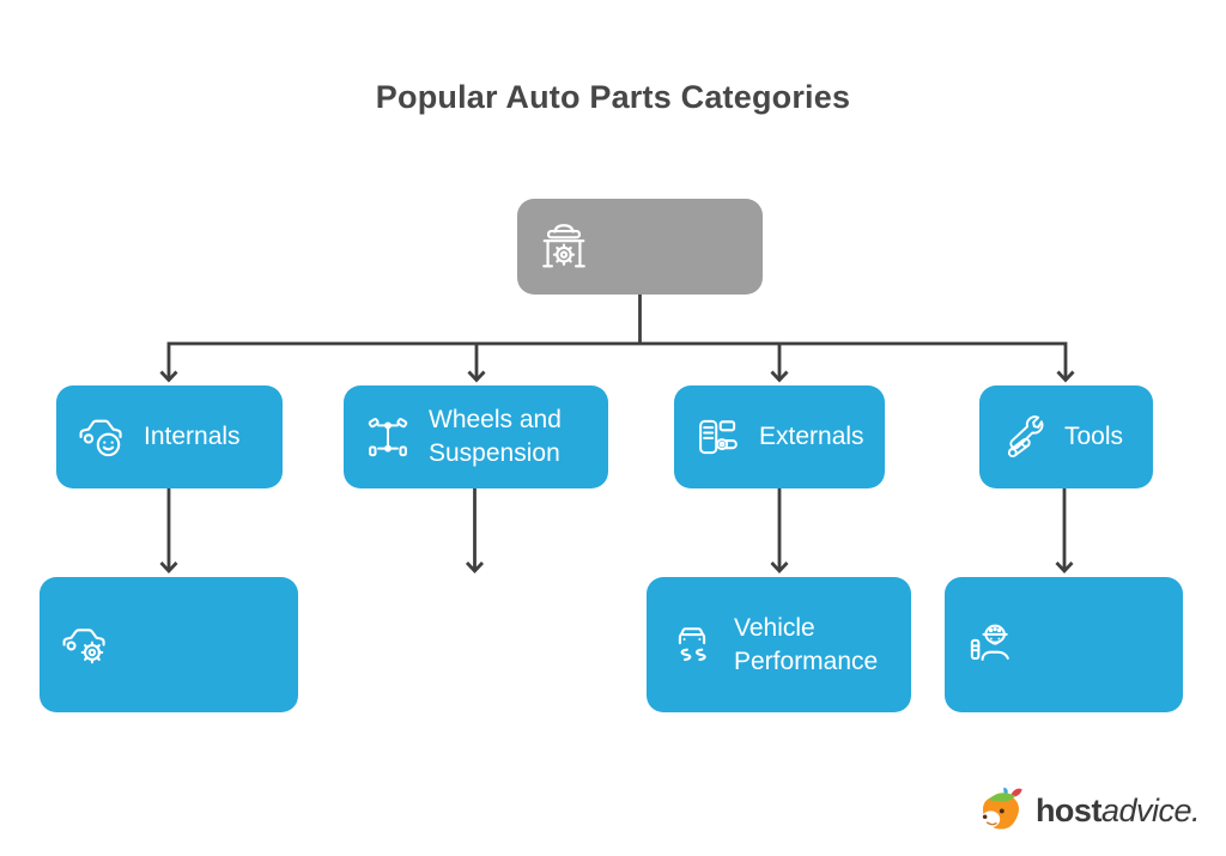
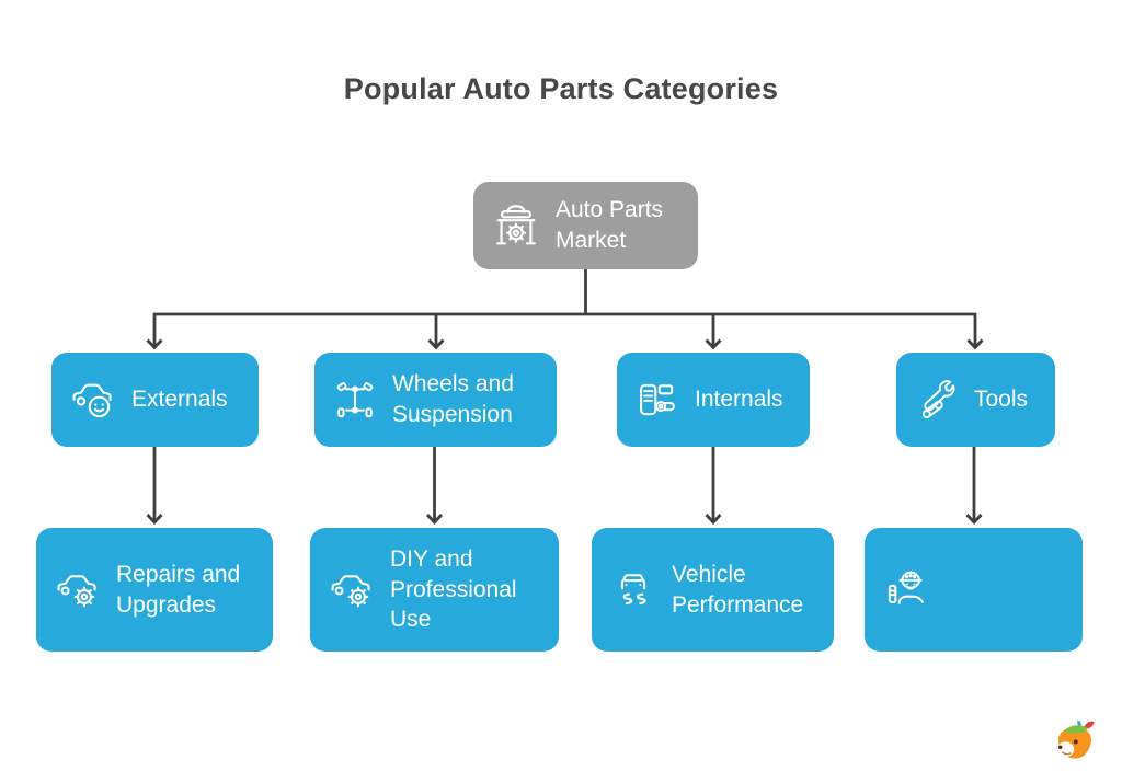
  Popular Auto Parts Categories
+ Auto Parts Market
- Internals
+ Externals
  Wheels and Suspension
- Externals
+ Internals
  Tools
+ Repairs and Upgrades
+ DIY and Professional Use
  Vehicle Performance
- host
- advice.
